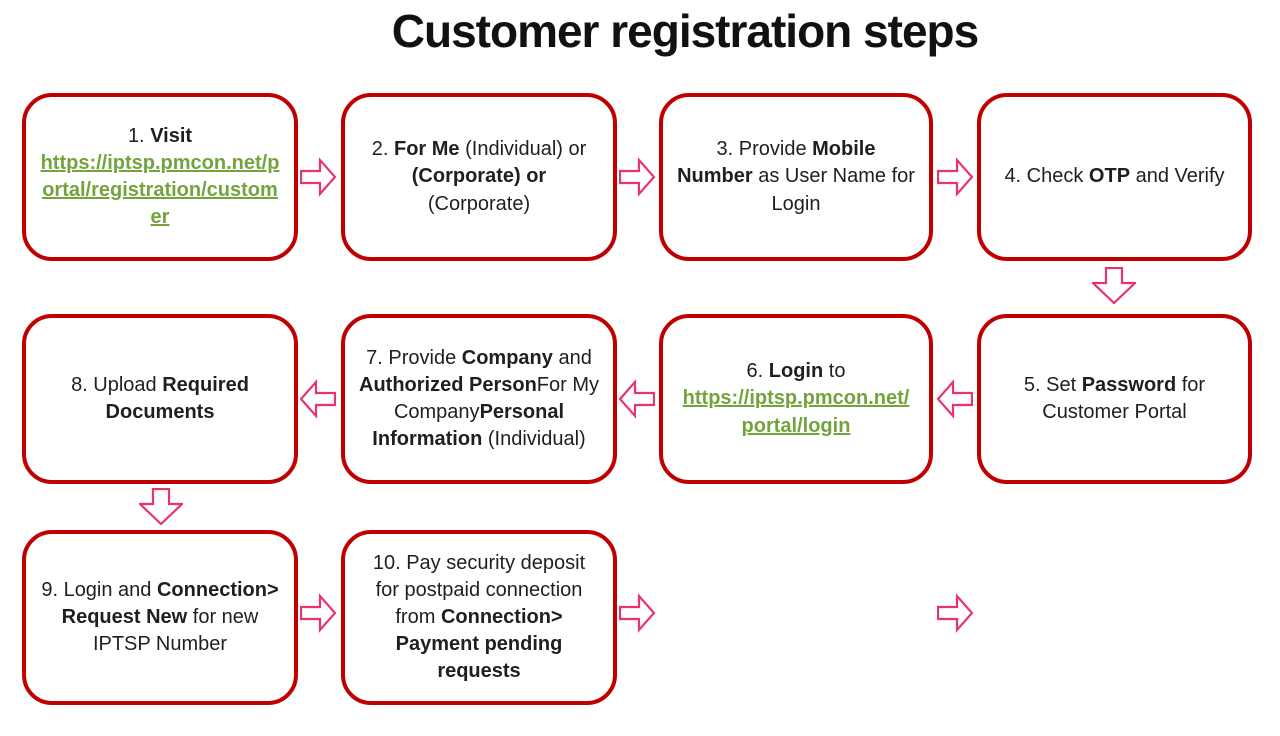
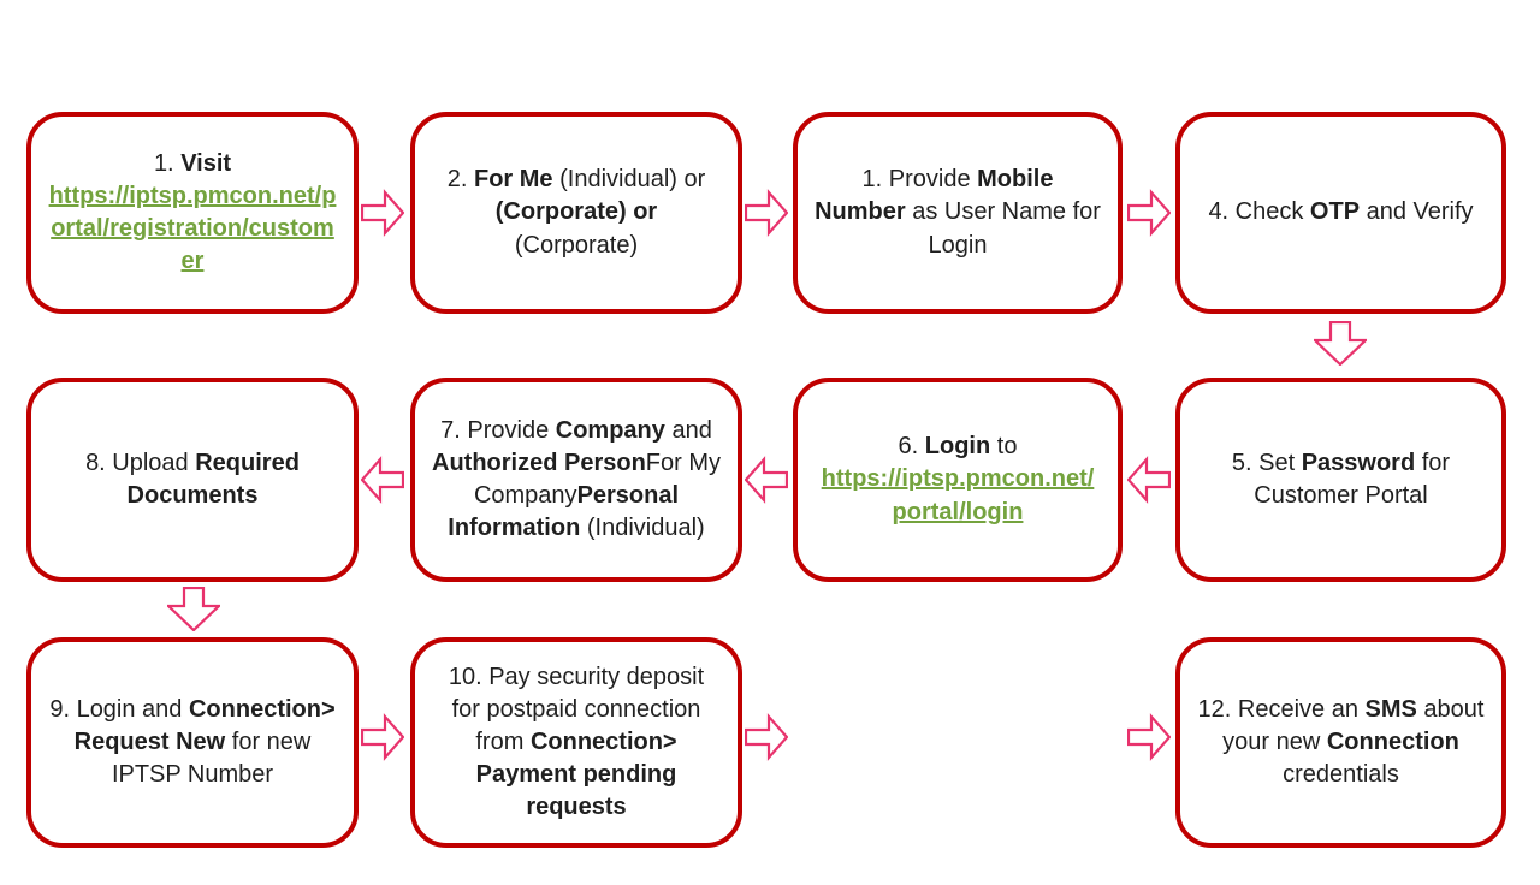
- Customer registration steps
  1. Visit
  https://iptsp.pmcon.net/portal/registration/customer
  2. For Me (Individual) or (Corporate) or (Corporate)
- 3. Provide Mobile Number as User Name for Login
+ 1. Provide Mobile Number as User Name for Login
  4. Check OTP and Verify
  5. Set Password for Customer Portal
  6. Login to
  https://iptsp.pmcon.net/portal/login
  7. Provide Company and Authorized PersonFor My CompanyPersonal Information (Individual)
  8. Upload Required Documents
  9. Login and Connection> Request New for new IPTSP Number
  10. Pay security deposit for postpaid connection from Connection> Payment pending requests
+ 12. Receive an SMS about your new Connection credentials
